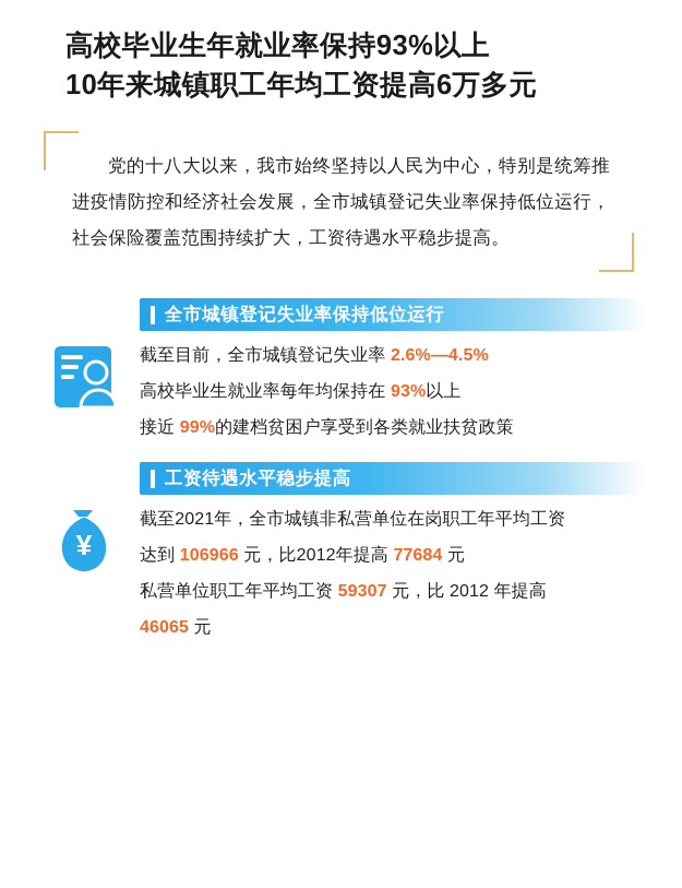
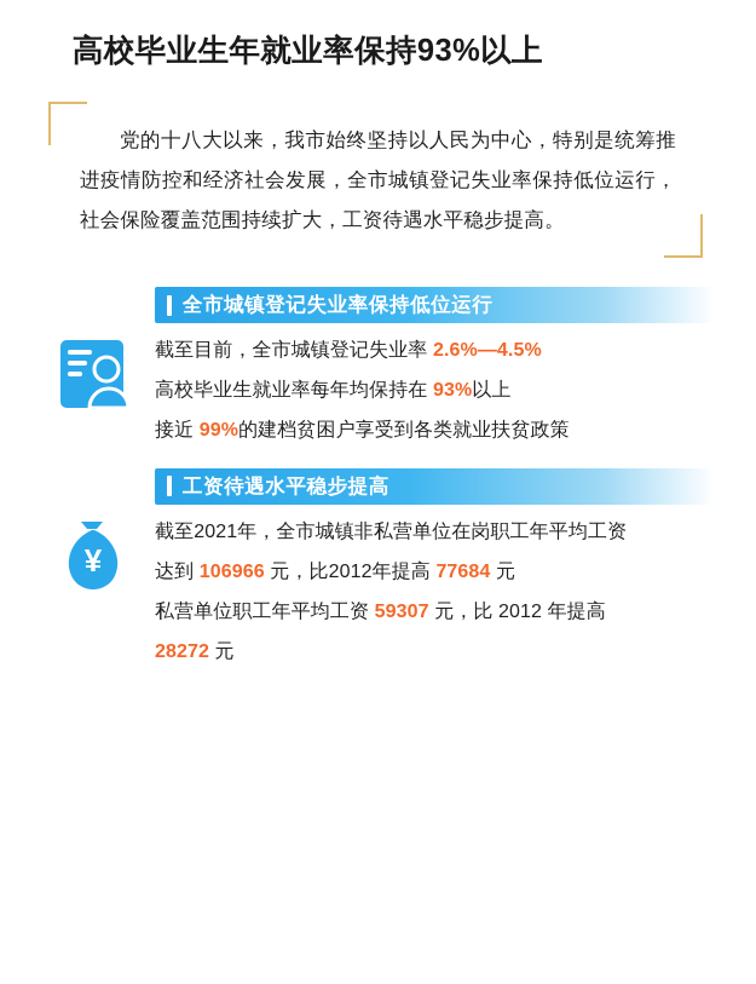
  高校毕业生年就业率保持93%以上
- 10年来城镇职工年均工资提高6万多元
  党的十八大以来，我市始终坚持以人民为中心，特别是统筹推进疫情防控和经济社会发展，全市城镇登记失业率保持低位运行，社会保险覆盖范围持续扩大，工资待遇水平稳步提高。
  全市城镇登记失业率保持低位运行
  截至目前，全市城镇登记失业率 2.6%—4.5%
  高校毕业生就业率每年均保持在 93%以上
  接近 99%的建档贫困户享受到各类就业扶贫政策
  ¥
  工资待遇水平稳步提高
  截至2021年，全市城镇非私营单位在岗职工年平均工资
  达到 106966 元，比2012年提高 77684 元
  私营单位职工年平均工资 59307 元，比 2012 年提高
- 46065 元
+ 28272 元
